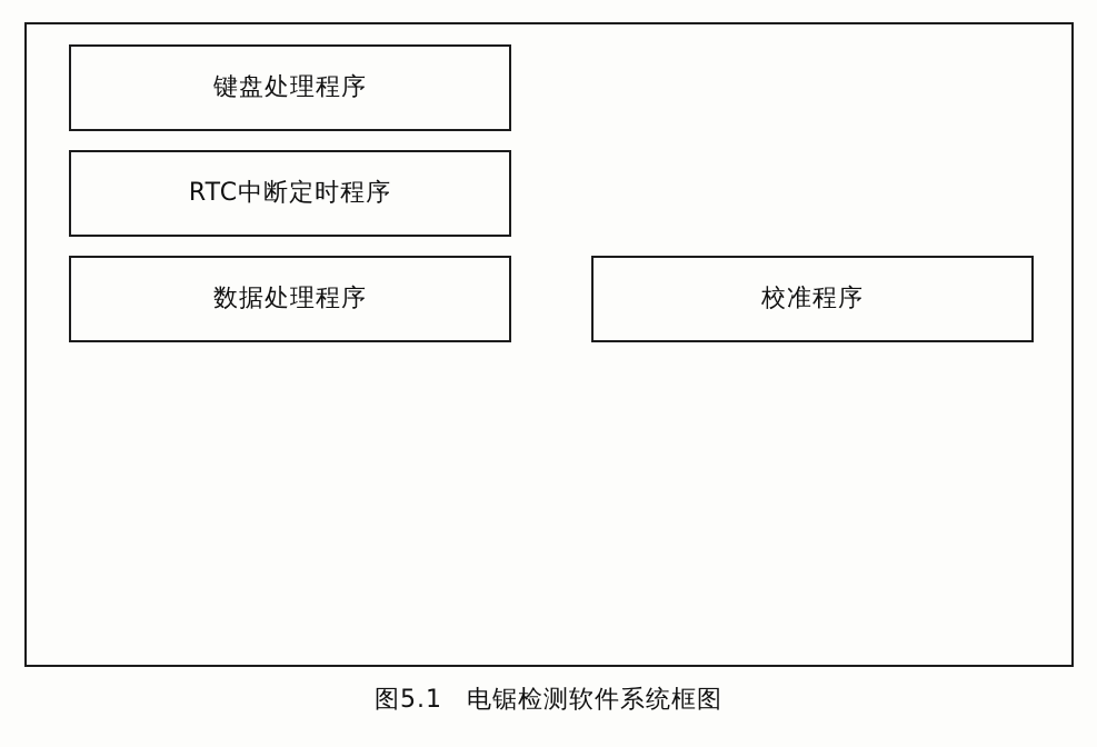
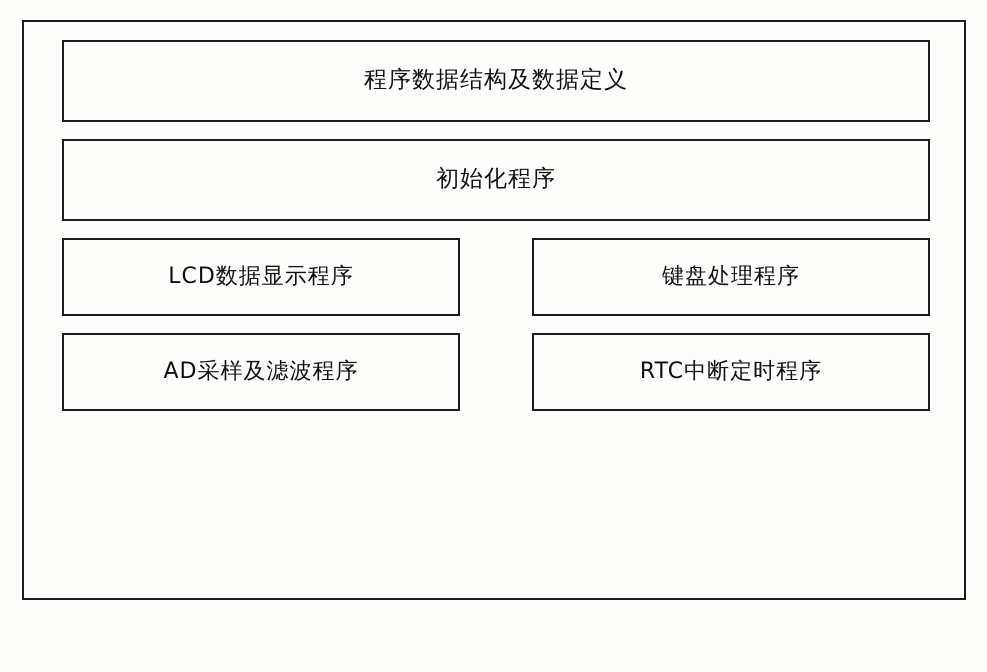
+ 程序数据结构及数据定义
+ 初始化程序
+ LCD数据显示程序
  键盘处理程序
+ AD采样及滤波程序
  RTC中断定时程序
- 数据处理程序
- 校准程序
- 图5.1 电锯检测软件系统框图
